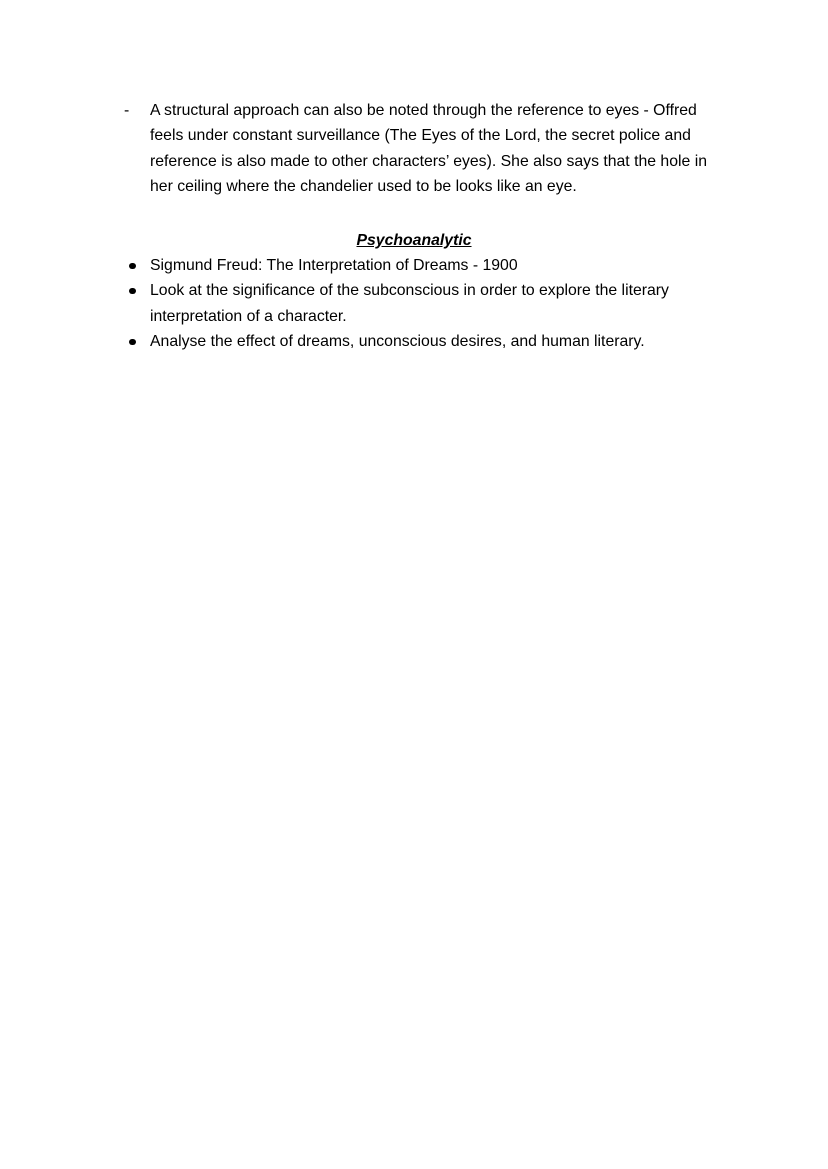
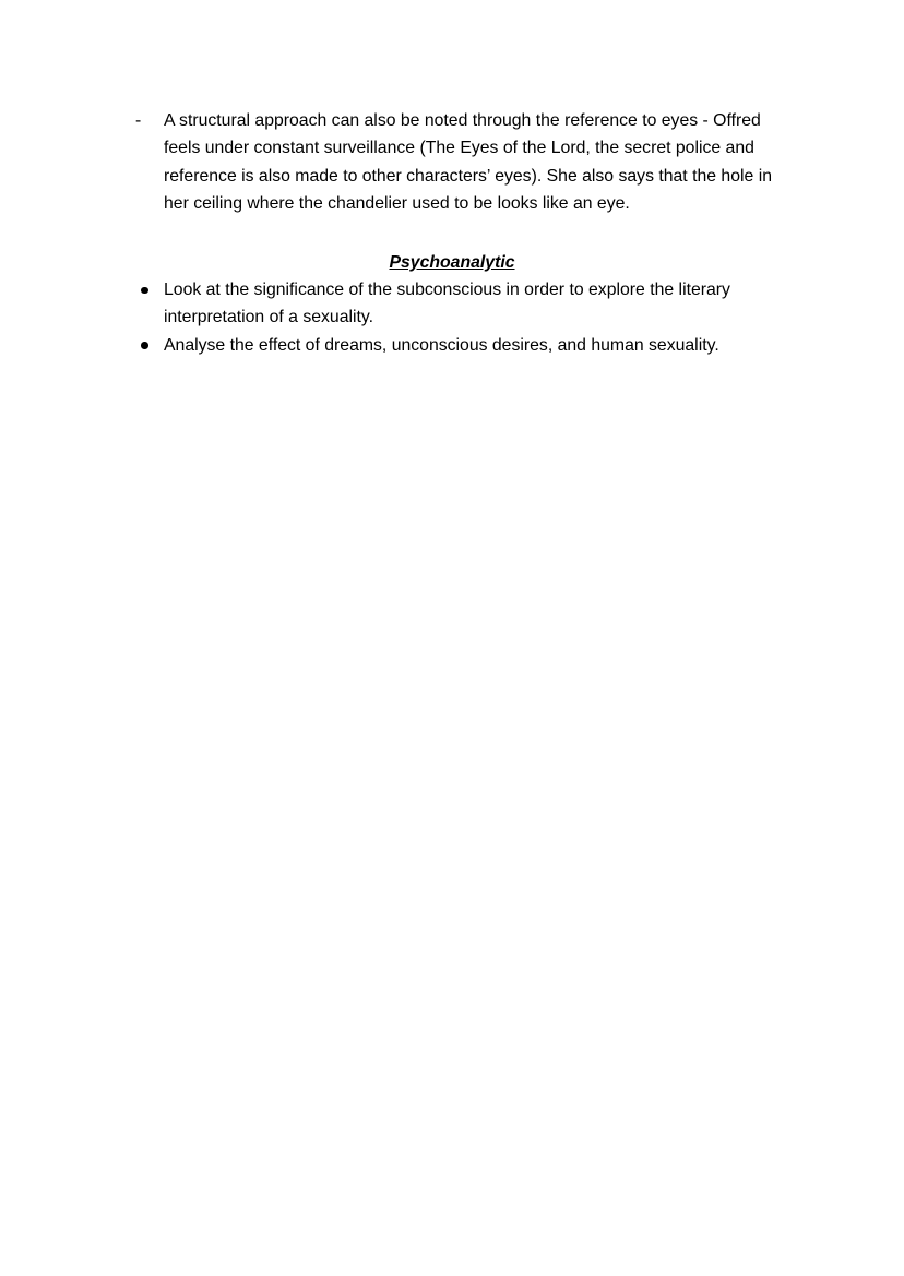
  -
  A structural approach can also be noted through the reference to eyes - Offred feels under constant surveillance (The Eyes of the Lord, the secret police and reference is also made to other characters’ eyes). She also says that the hole in her ceiling where the chandelier used to be looks like an eye.
  Psychoanalytic
- Sigmund Freud: The Interpretation of Dreams - 1900
- Look at the significance of the subconscious in order to explore the literary interpretation of a character.
+ Look at the significance of the subconscious in order to explore the literary interpretation of a sexuality.
- Analyse the effect of dreams, unconscious desires, and human literary.
+ Analyse the effect of dreams, unconscious desires, and human sexuality.
